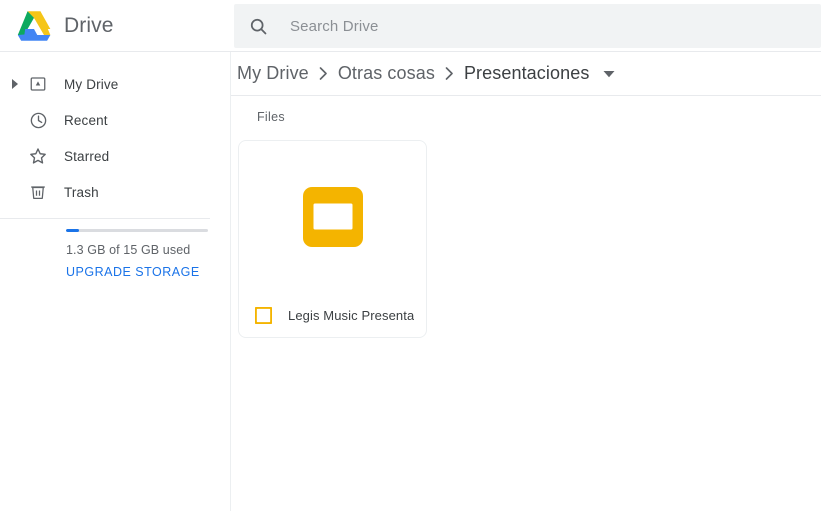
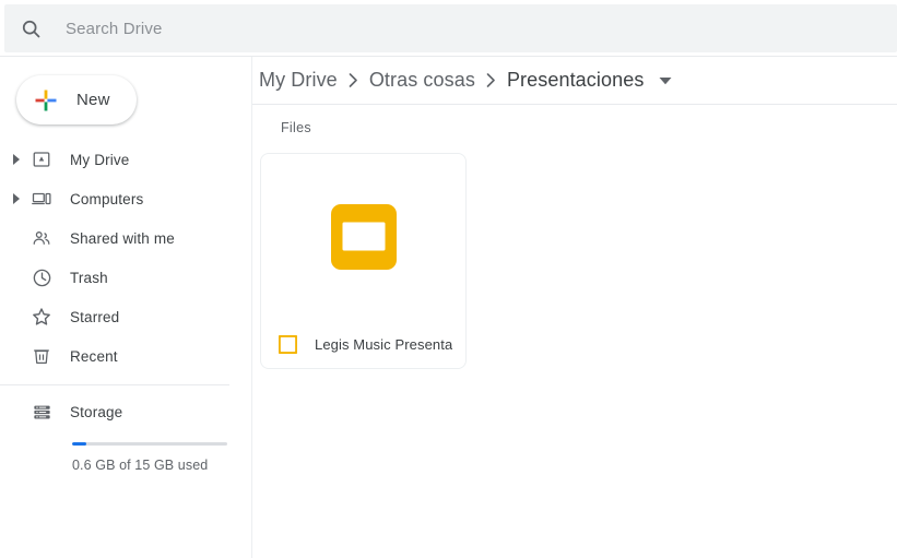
- Drive
  Search Drive
+ New
  My Drive
+ Computers
+ Shared with me
- Recent
+ Trash
  Starred
- Trash
+ Recent
+ Storage
- 1.3 GB of 15 GB used
+ 0.6 GB of 15 GB used
- UPGRADE STORAGE
  My Drive
  Otras cosas
  Presentaciones
  Files
  Legis Music Presenta
